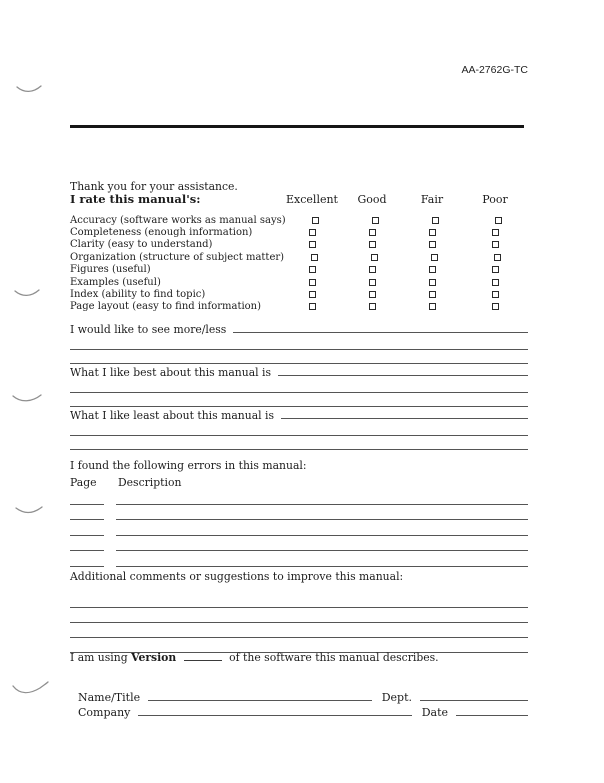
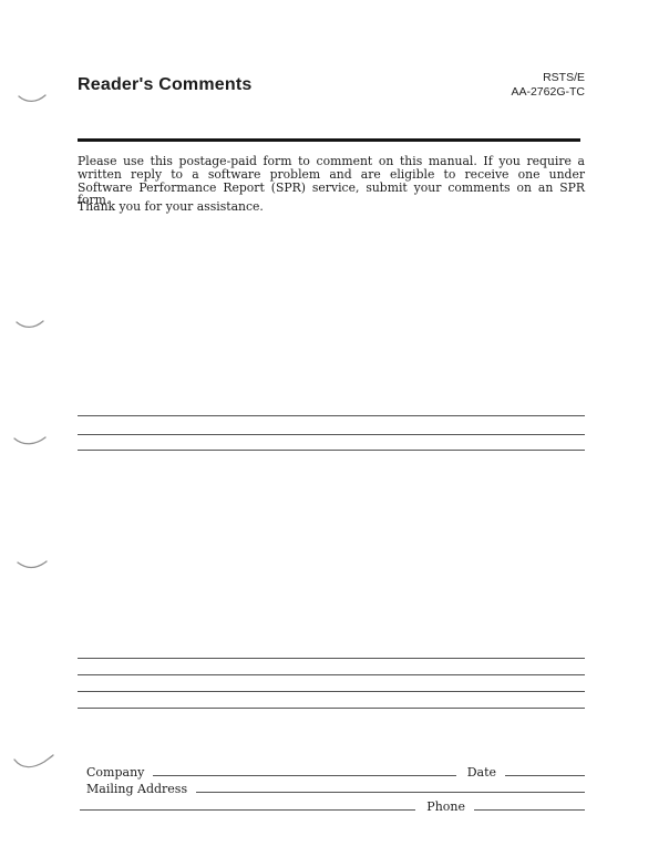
+ Reader's Comments
+ RSTS/E
  AA-2762G-TC
+ Please use this postage-paid form to comment on this manual. If you require a written reply to a software problem and are eligible to receive one under Software Performance Report (SPR) service, submit your comments on an SPR form.
  Thank you for your assistance.
- I rate this manual's:
- Excellent
- Good
- Fair
- Poor
- Accuracy (software works as manual says)
- Completeness (enough information)
- Clarity (easy to understand)
- Organization (structure of subject matter)
- Figures (useful)
- Examples (useful)
- Index (ability to find topic)
- Page layout (easy to find information)
- I would like to see more/less
- What I like best about this manual is
- What I like least about this manual is
- I found the following errors in this manual:
- Page
- Description
- Additional comments or suggestions to improve this manual:
- I am using Version of the software this manual describes.
- Name/Title
- Dept.
  Company
  Date
+ Mailing Address
+ Phone
